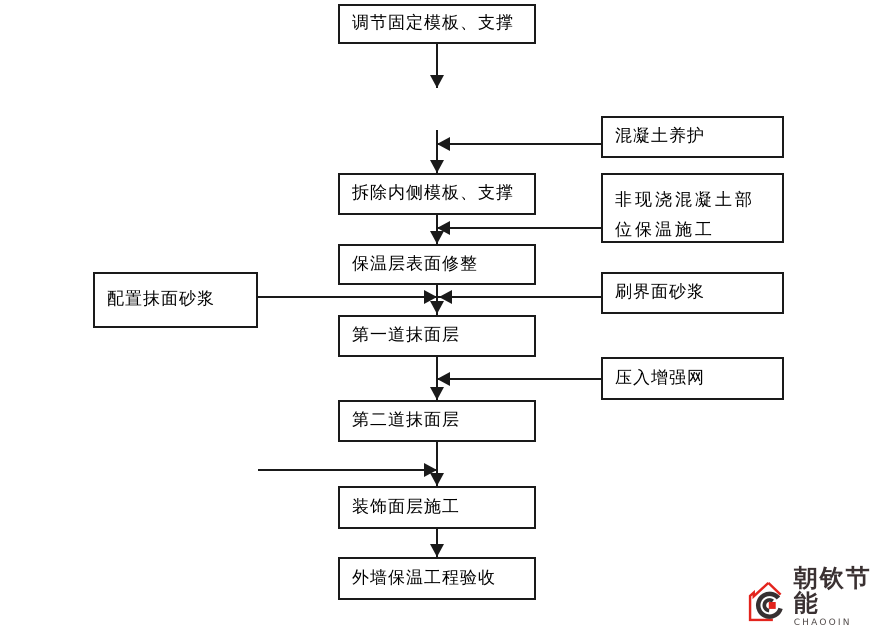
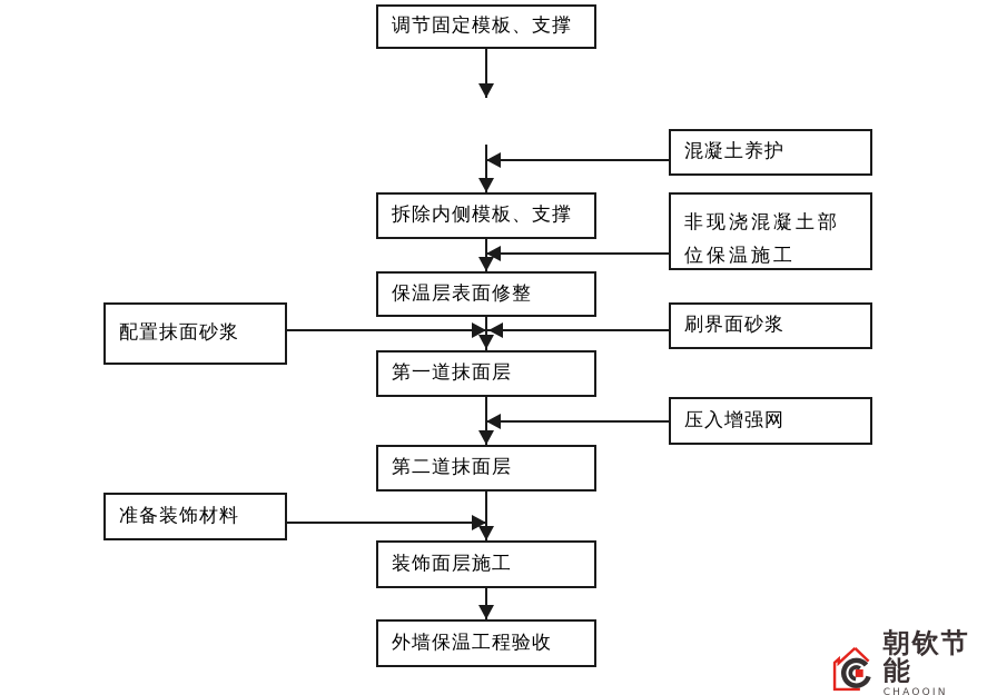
  调节固定模板、支撑
  拆除内侧模板、支撑
  保温层表面修整
  第一道抹面层
  第二道抹面层
  装饰面层施工
  外墙保温工程验收
  配置抹面砂浆
+ 准备装饰材料
  混凝土养护
  非现浇混凝土部位保温施工
  刷界面砂浆
  压入增强网
  朝钦节能
